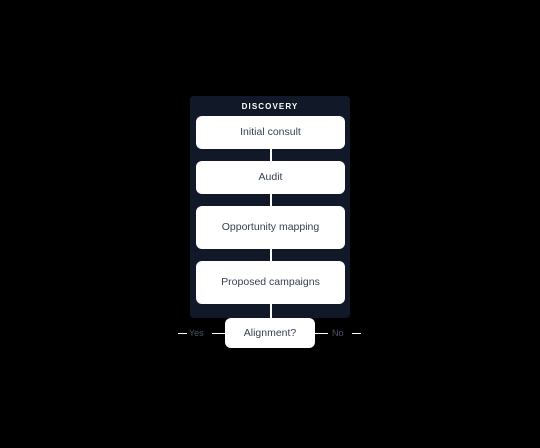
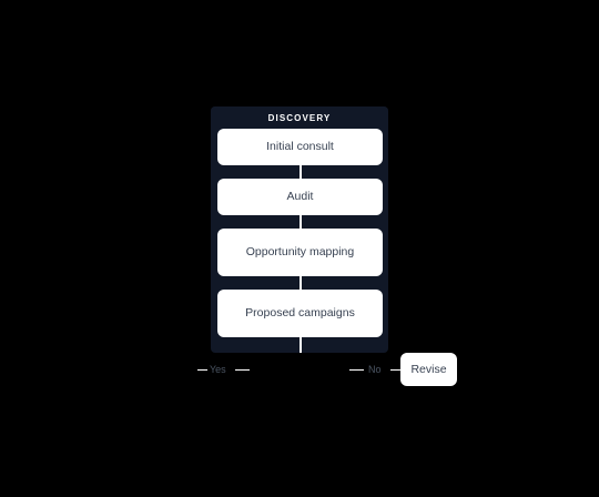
  DISCOVERY
  Initial consult
  Audit
  Opportunity mapping
  Proposed campaigns
- Alignment?
  Yes
  No
+ Revise
